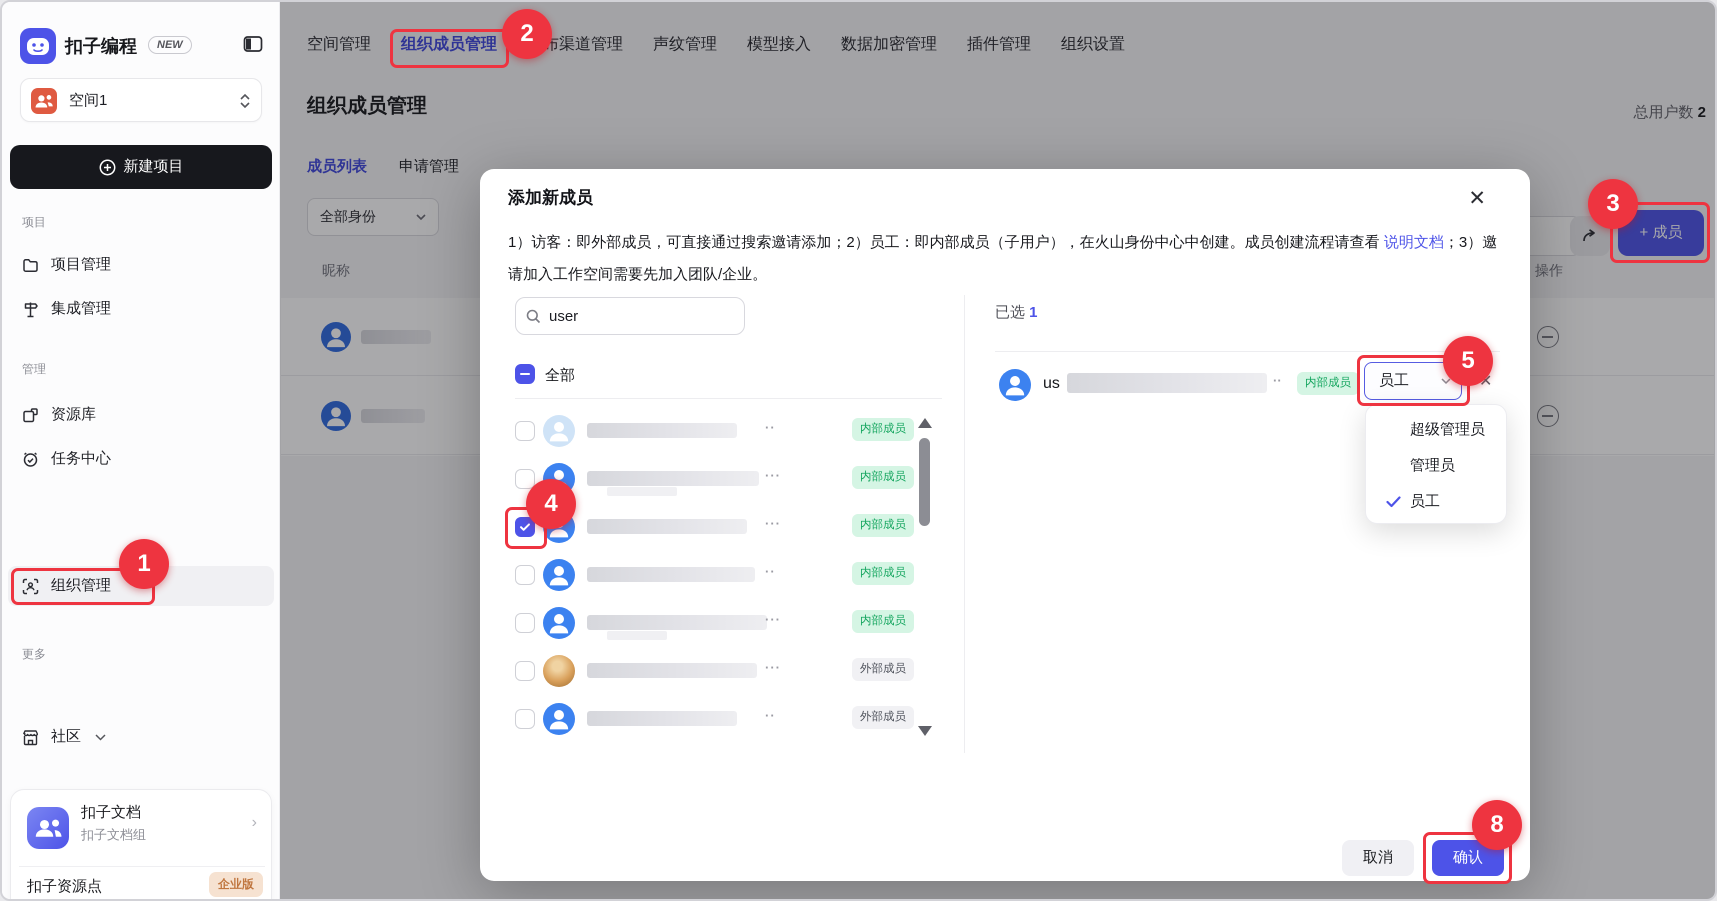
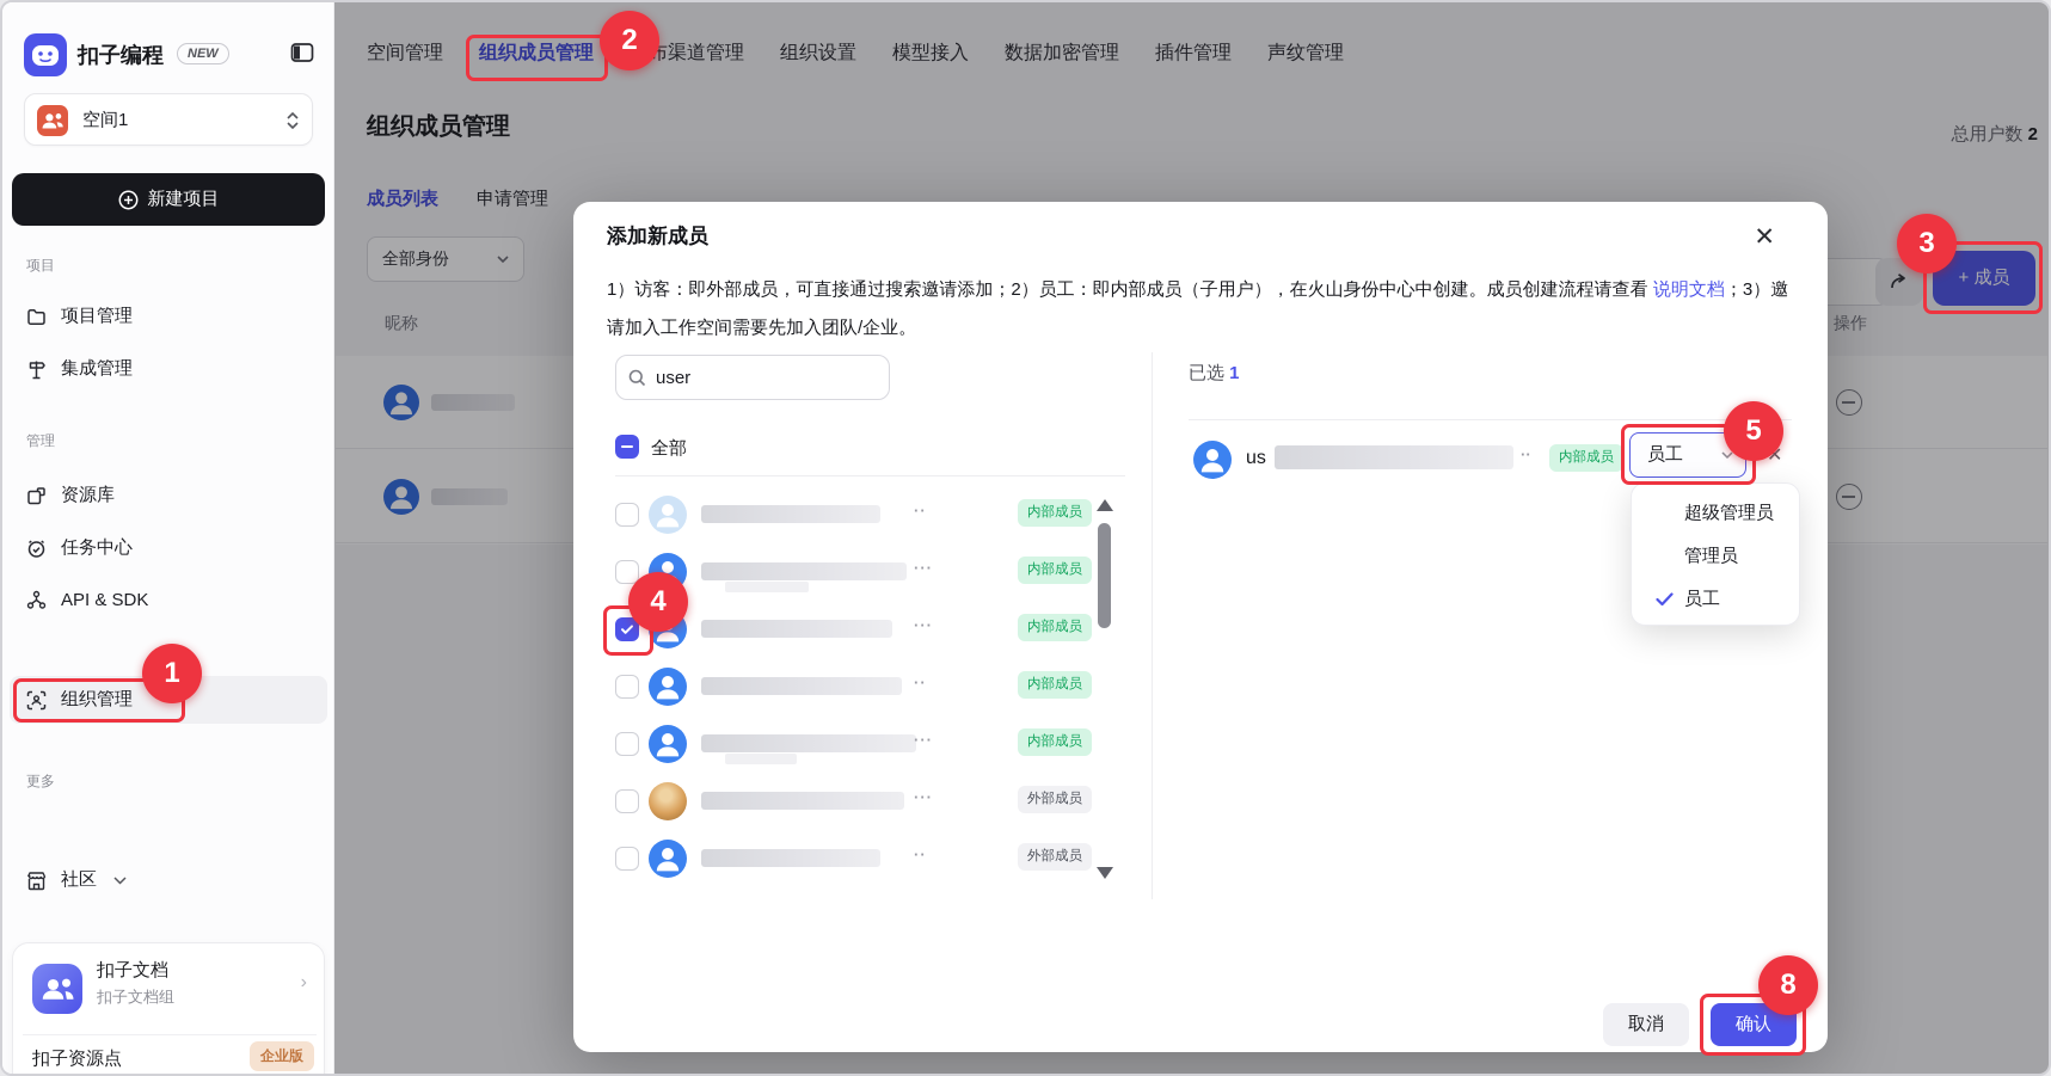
  空间管理
  组织成员管理
  布渠道管理
- 声纹管理
+ 组织设置
  模型接入
  数据加密管理
  插件管理
- 组织设置
+ 声纹管理
  组织成员管理
  总用户数 2
  成员列表
  申请管理
  全部身份
  + 成员
  昵称
  操作
  扣子编程
  NEW
  空间1
  新建项目
  项目
  项目管理
  集成管理
  管理
  资源库
  任务中心
+ API & SDK
  组织管理
  更多
  社区
  扣子文档
  扣子文档组
  ›
  扣子资源点
  企业版
  添加新成员
  ✕
  1）访客：即外部成员，可直接通过搜索邀请添加；2）员工：即内部成员（子用户），在火山身份中心中创建。成员创建流程请查看 说明文档；3）邀请加入工作空间需要先加入团队/企业。
  user
  全部
  ··
  内部成员
  ···
  内部成员
  ···
  内部成员
  ··
  内部成员
  ···
  内部成员
  ···
  外部成员
  ··
  外部成员
  已选 1
  us
  ··
  内部成员
  员工
  ✕
  超级管理员
  管理员
  员工
  取消
  确认
  1
  2
  3
  4
  5
  8
